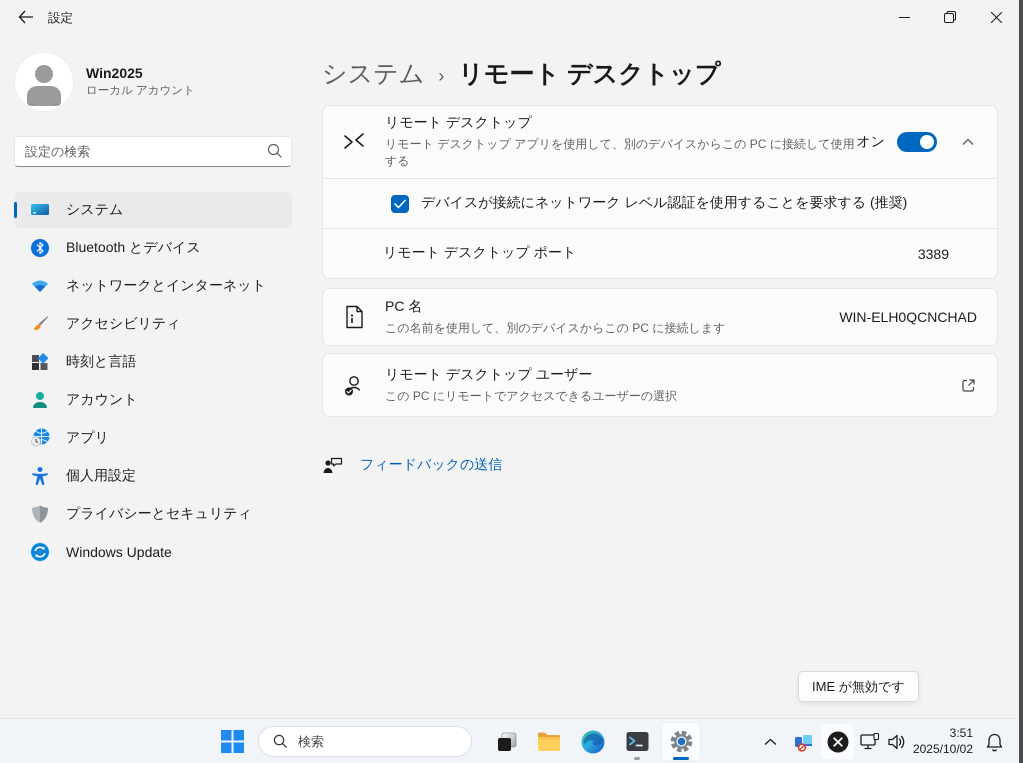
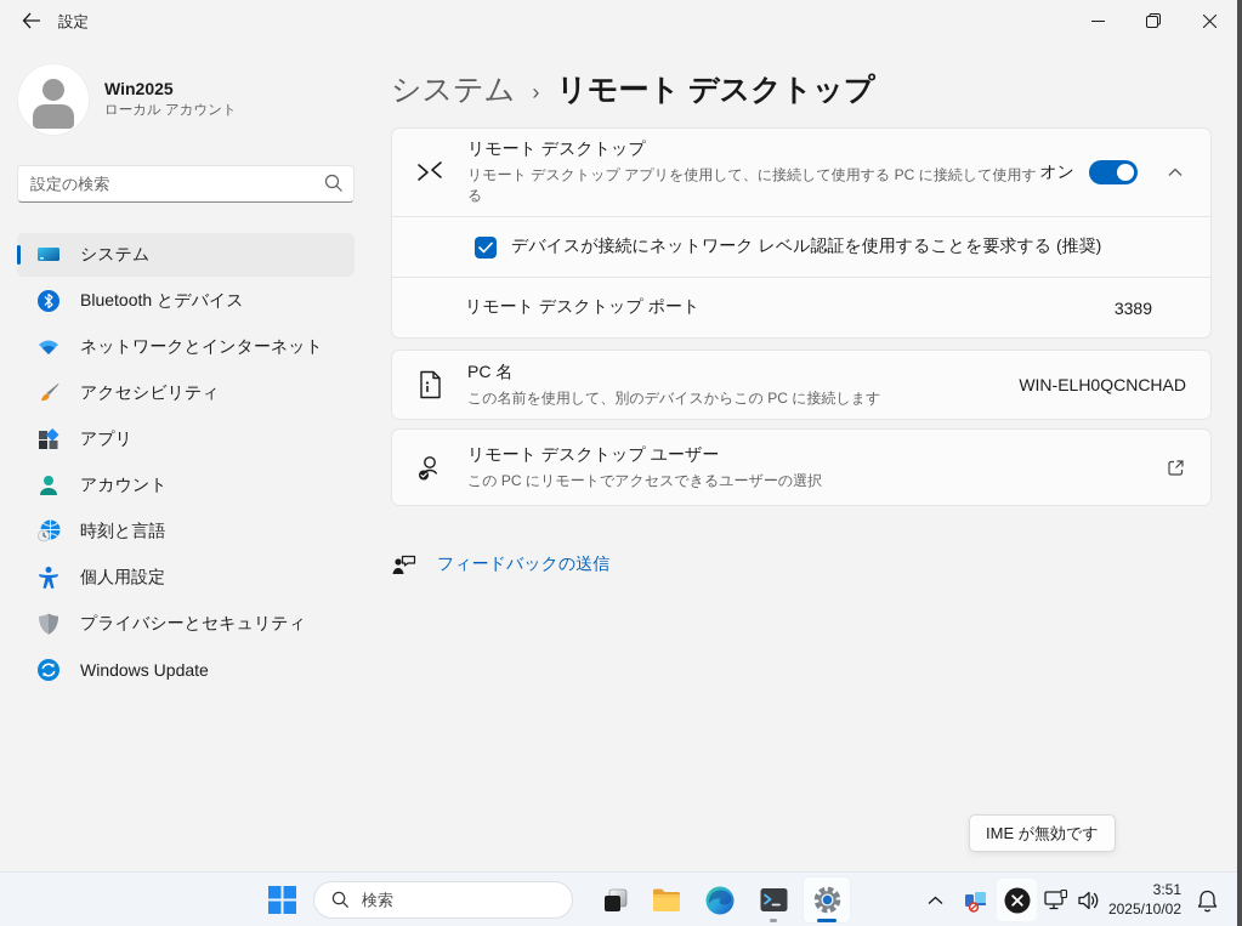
  設定
  Win2025
  ローカル アカウント
  設定の検索
  システム
  Bluetooth とデバイス
  ネットワークとインターネット
  アクセシビリティ
- 時刻と言語
+ アプリ
  アカウント
- アプリ
+ 時刻と言語
  個人用設定
  プライバシーとセキュリティ
  Windows Update
  システム
  ›
  リモート デスクトップ
  リモート デスクトップ
- リモート デスクトップ アプリを使用して、別のデバイスからこの PC に接続して使用する
+ リモート デスクトップ アプリを使用して、に接続して使用する PC に接続して使用する
  オン
  デバイスが接続にネットワーク レベル認証を使用することを要求する (推奨)
  リモート デスクトップ ポート
  3389
  PC 名
  この名前を使用して、別のデバイスからこの PC に接続します
  WIN-ELH0QCNCHAD
  リモート デスクトップ ユーザー
  この PC にリモートでアクセスできるユーザーの選択
  フィードバックの送信
  IME が無効です
  検索
  3:51
  2025/10/02
